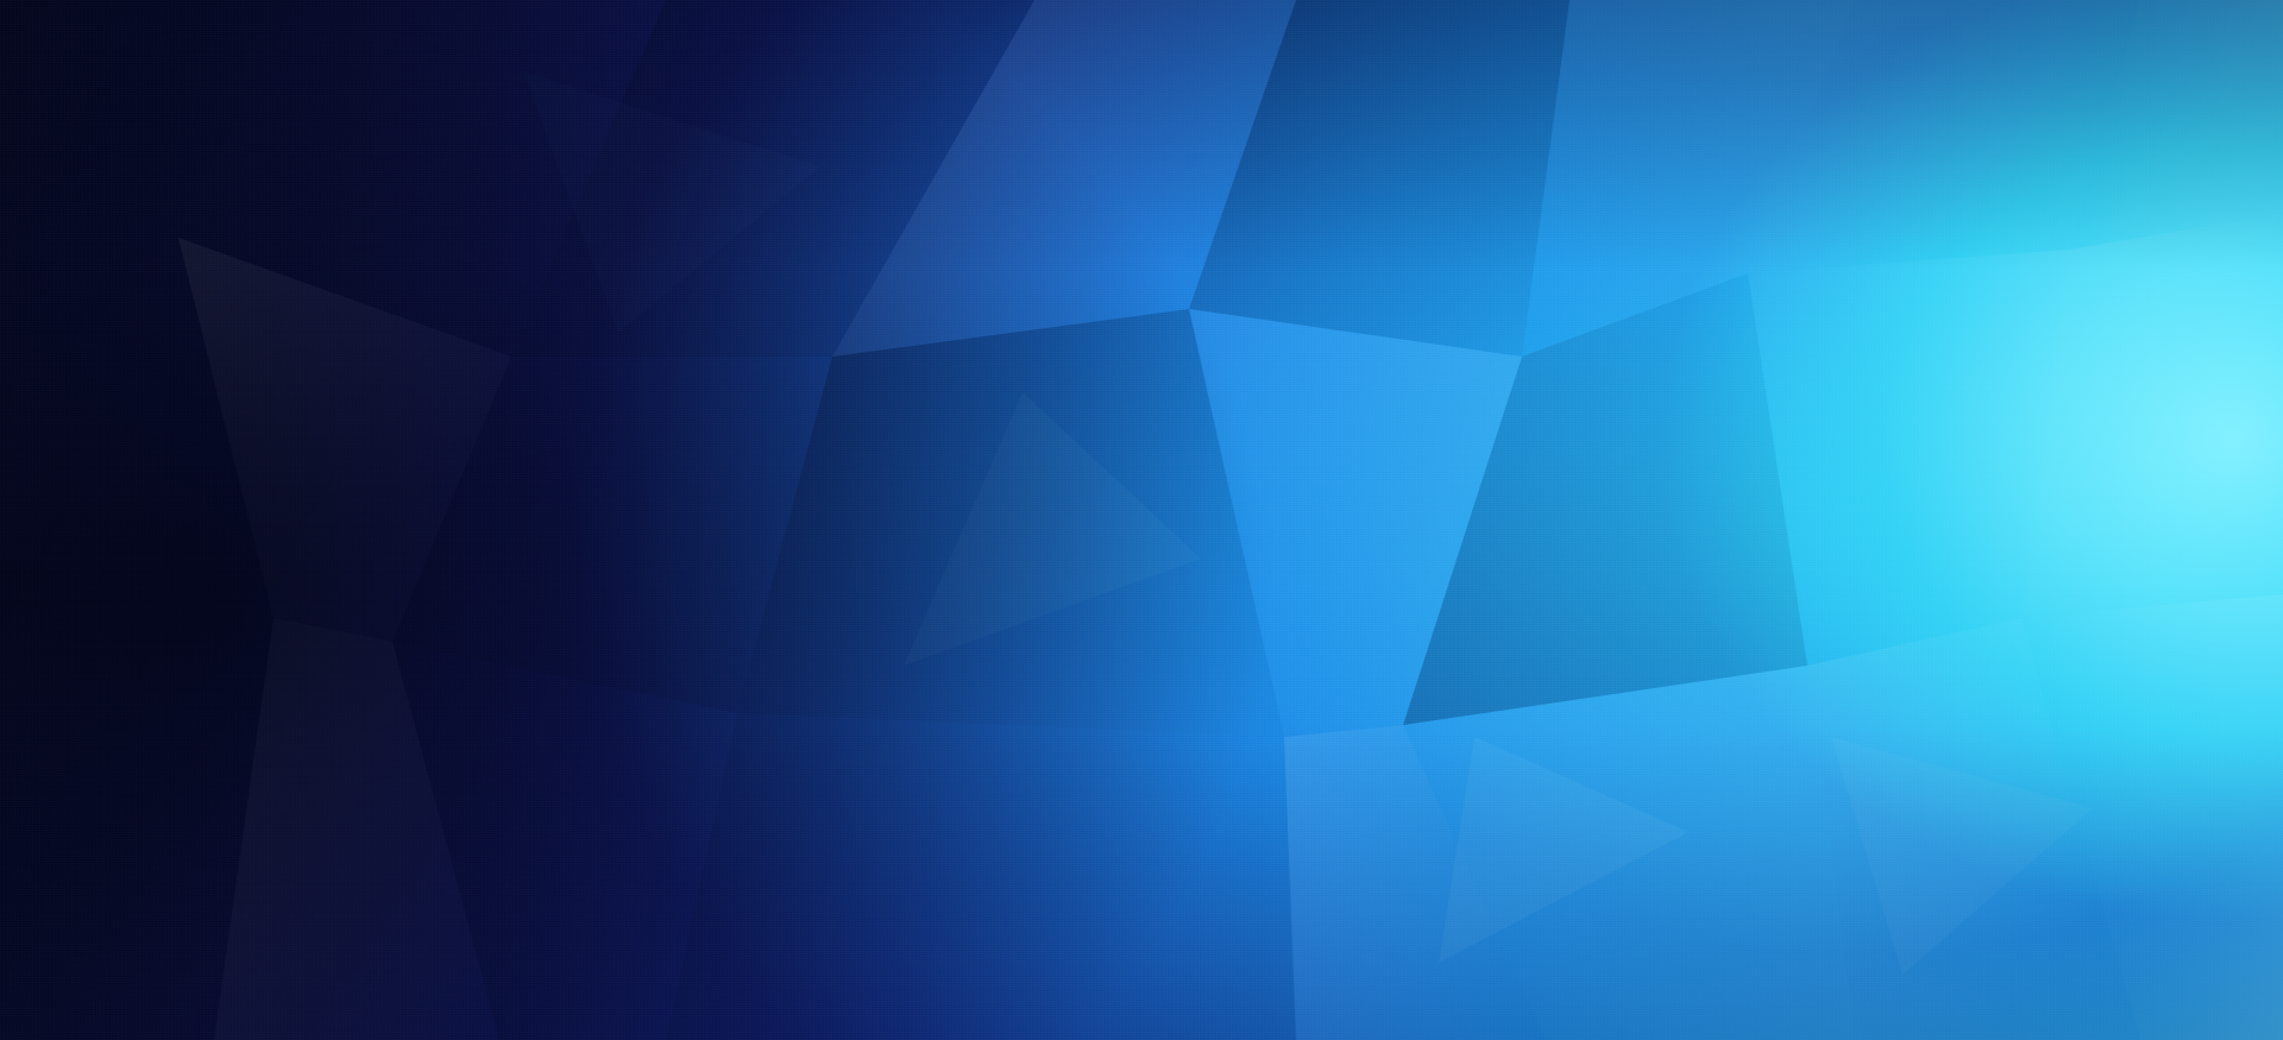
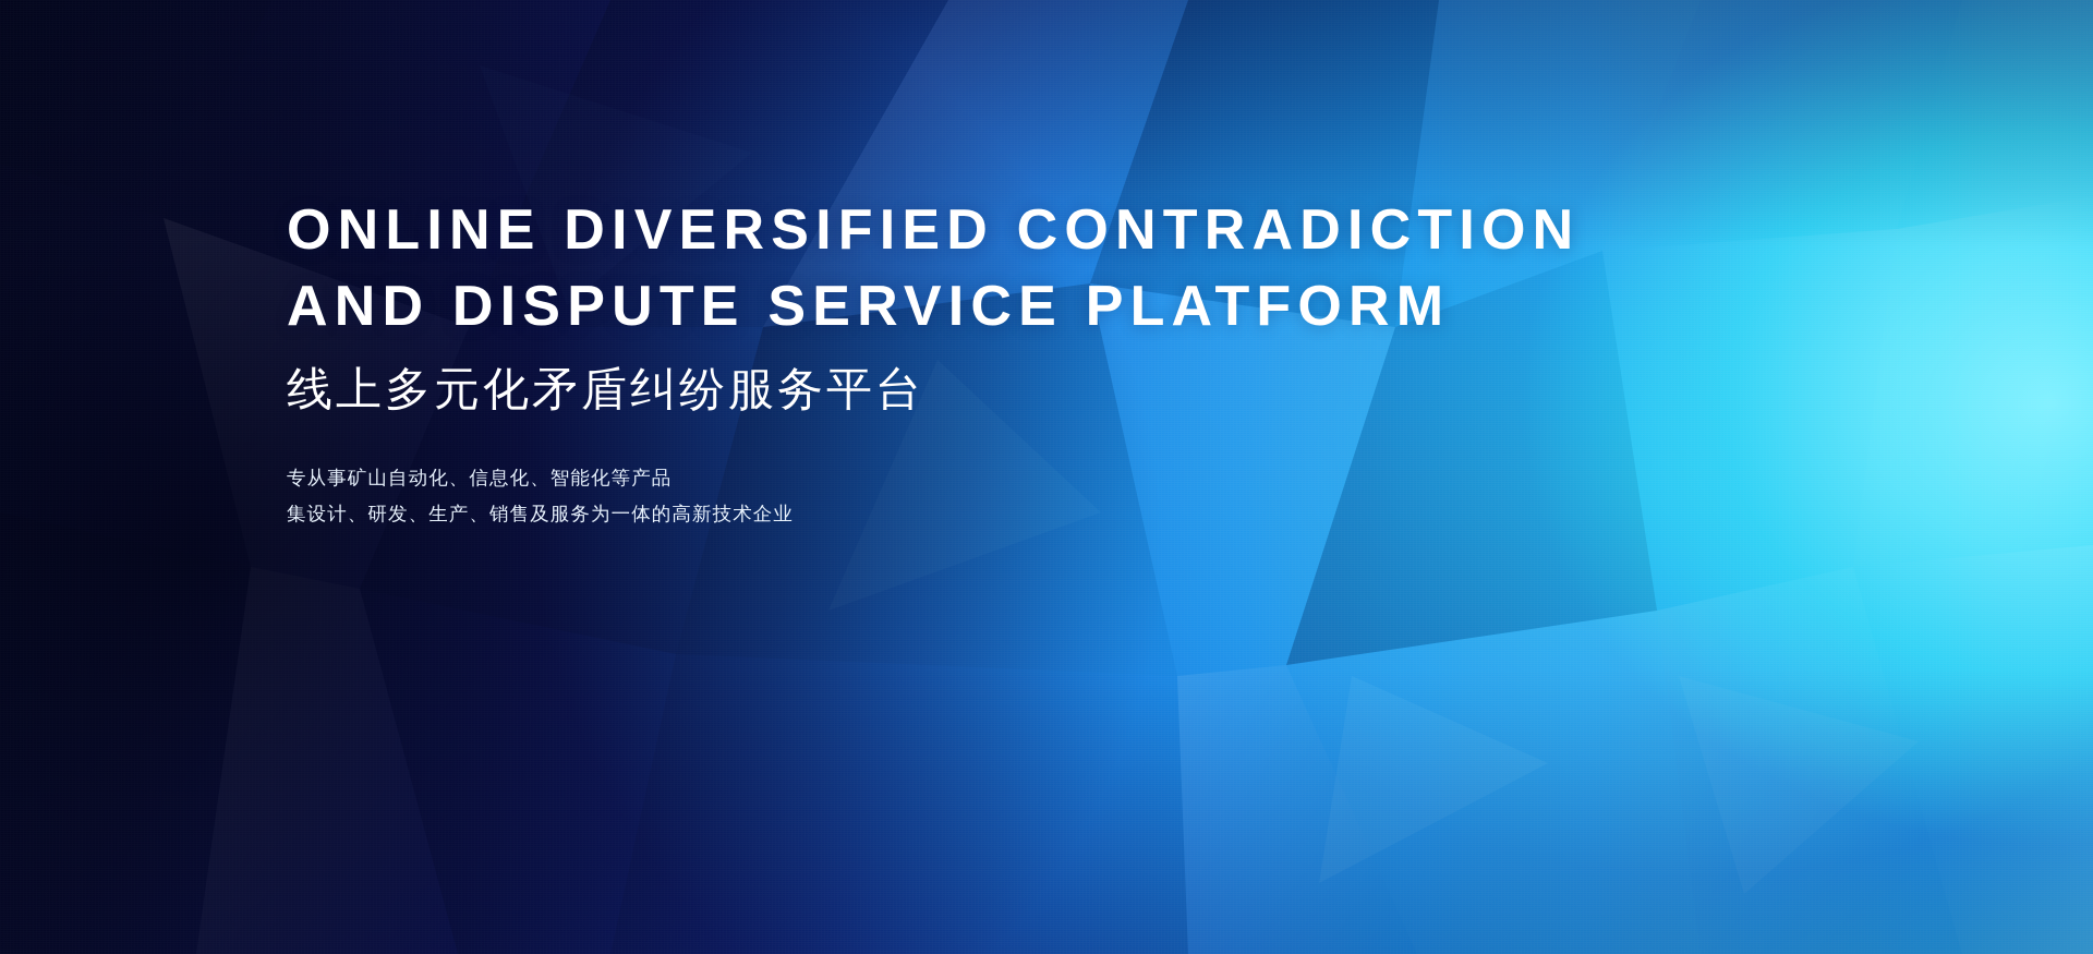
+ ONLINE DIVERSIFIED CONTRADICTION
+ AND DISPUTE SERVICE PLATFORM
+ 线上多元化矛盾纠纷服务平台
+ 专从事矿山自动化、信息化、智能化等产品
+ 集设计、研发、生产、销售及服务为一体的高新技术企业
